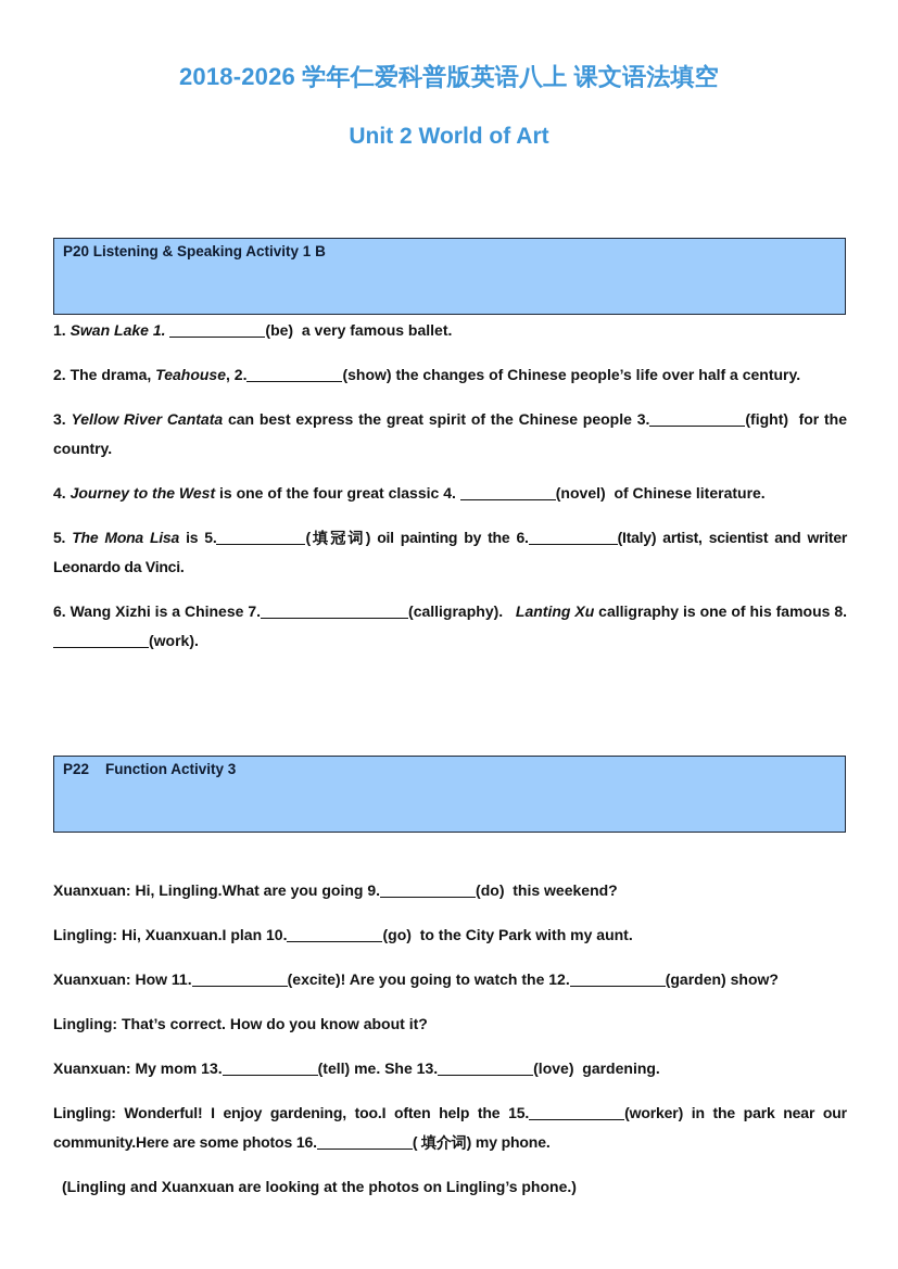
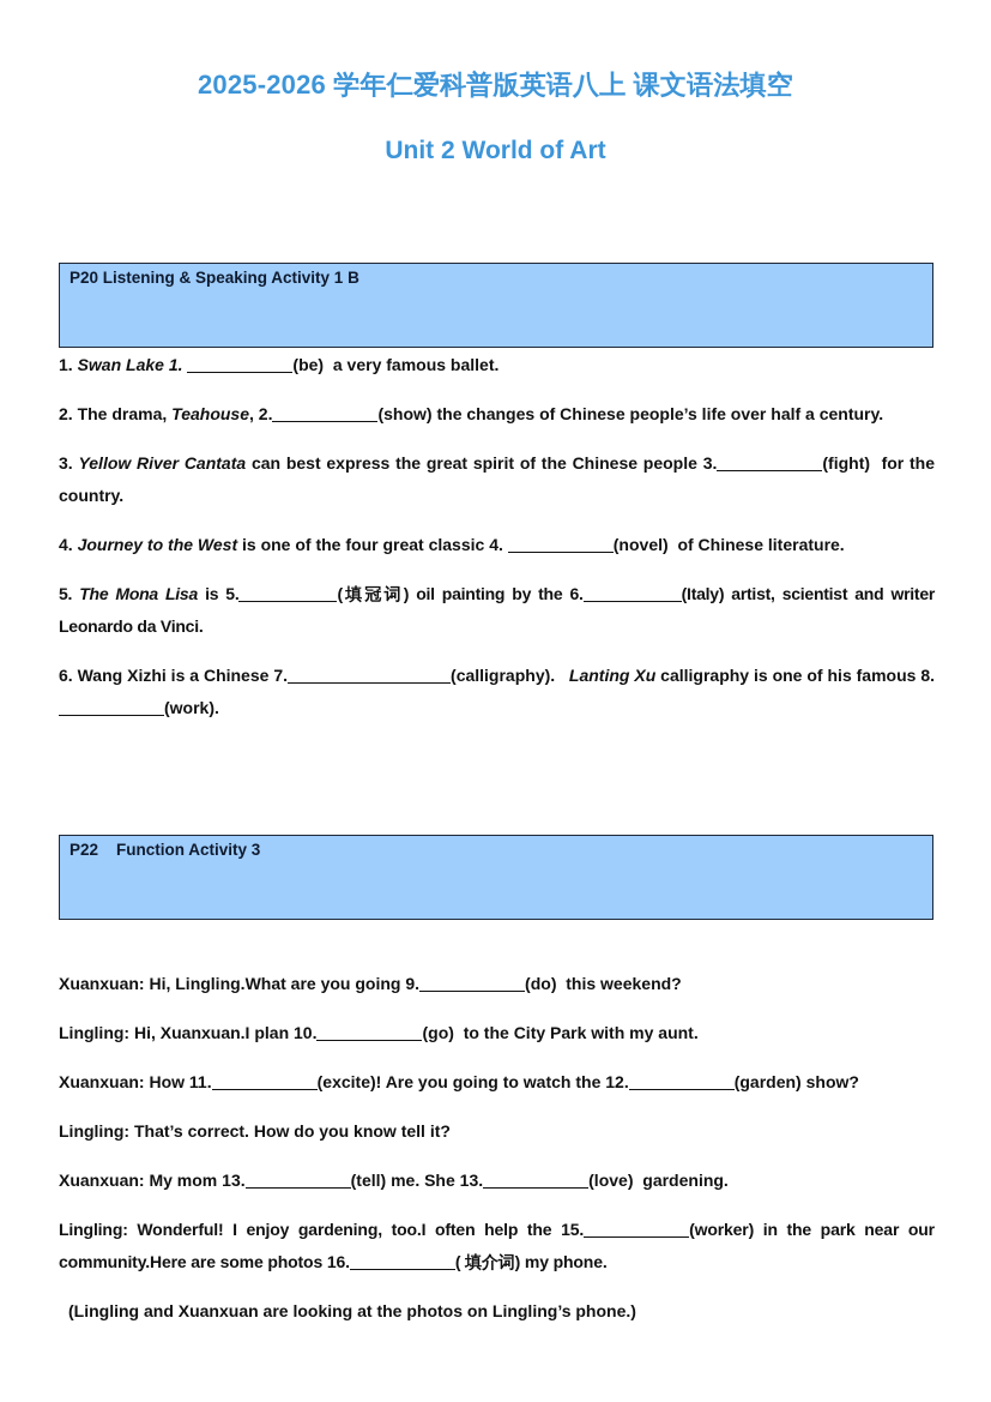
- 2018-2026 学年仁爱科普版英语八上 课文语法填空
+ 2025-2026 学年仁爱科普版英语八上 课文语法填空
  Unit 2 World of Art
  P20 Listening & Speaking Activity 1 B
  1. Swan Lake 1. (be) a very famous ballet.
  2. The drama, Teahouse, 2. (show) the changes of Chinese people’s life over half a century.
  3. Yellow River Cantata can best express the great spirit of the Chinese people 3. (fight) for the country.
  4. Journey to the West is one of the four great classic 4. (novel) of Chinese literature.
  5. The Mona Lisa is 5. (填冠词) oil painting by the 6. (Italy) artist, scientist and writer Leonardo da Vinci.
  6. Wang Xizhi is a Chinese 7. (calligraphy). Lanting Xu calligraphy is one of his famous 8.(work).
  P22 Function Activity 3
  Xuanxuan: Hi, Lingling.What are you going 9. (do) this weekend?
  Lingling: Hi, Xuanxuan.I plan 10. (go) to the City Park with my aunt.
  Xuanxuan: How 11. (excite)! Are you going to watch the 12. (garden) show?
- Lingling: That’s correct. How do you know about it?
+ Lingling: That’s correct. How do you know tell it?
  Xuanxuan: My mom 13. (tell) me. She 13. (love) gardening.
  Lingling: Wonderful! I enjoy gardening, too.I often help the 15. (worker) in the park near our community.Here are some photos 16. ( 填介词) my phone.
  (Lingling and Xuanxuan are looking at the photos on Lingling’s phone.)
